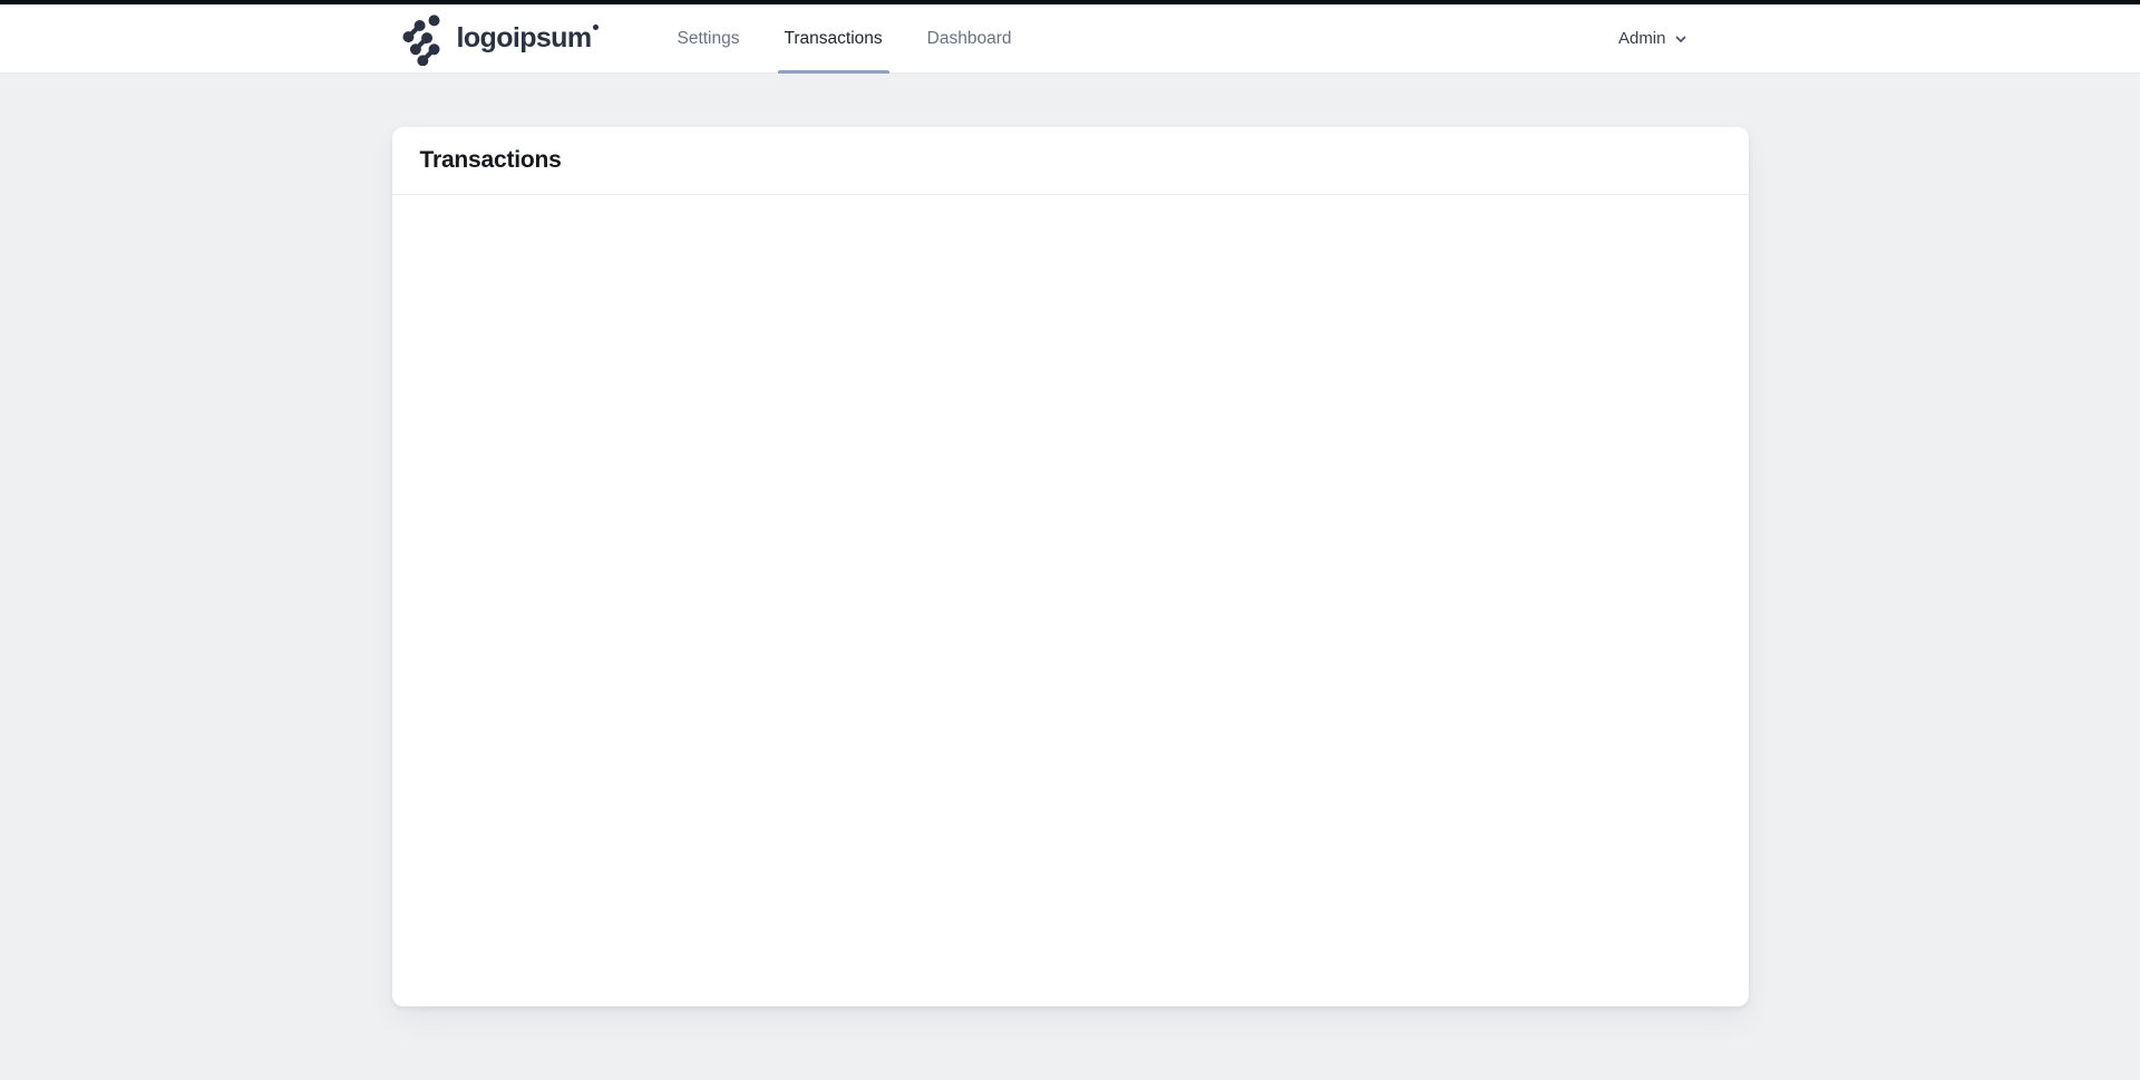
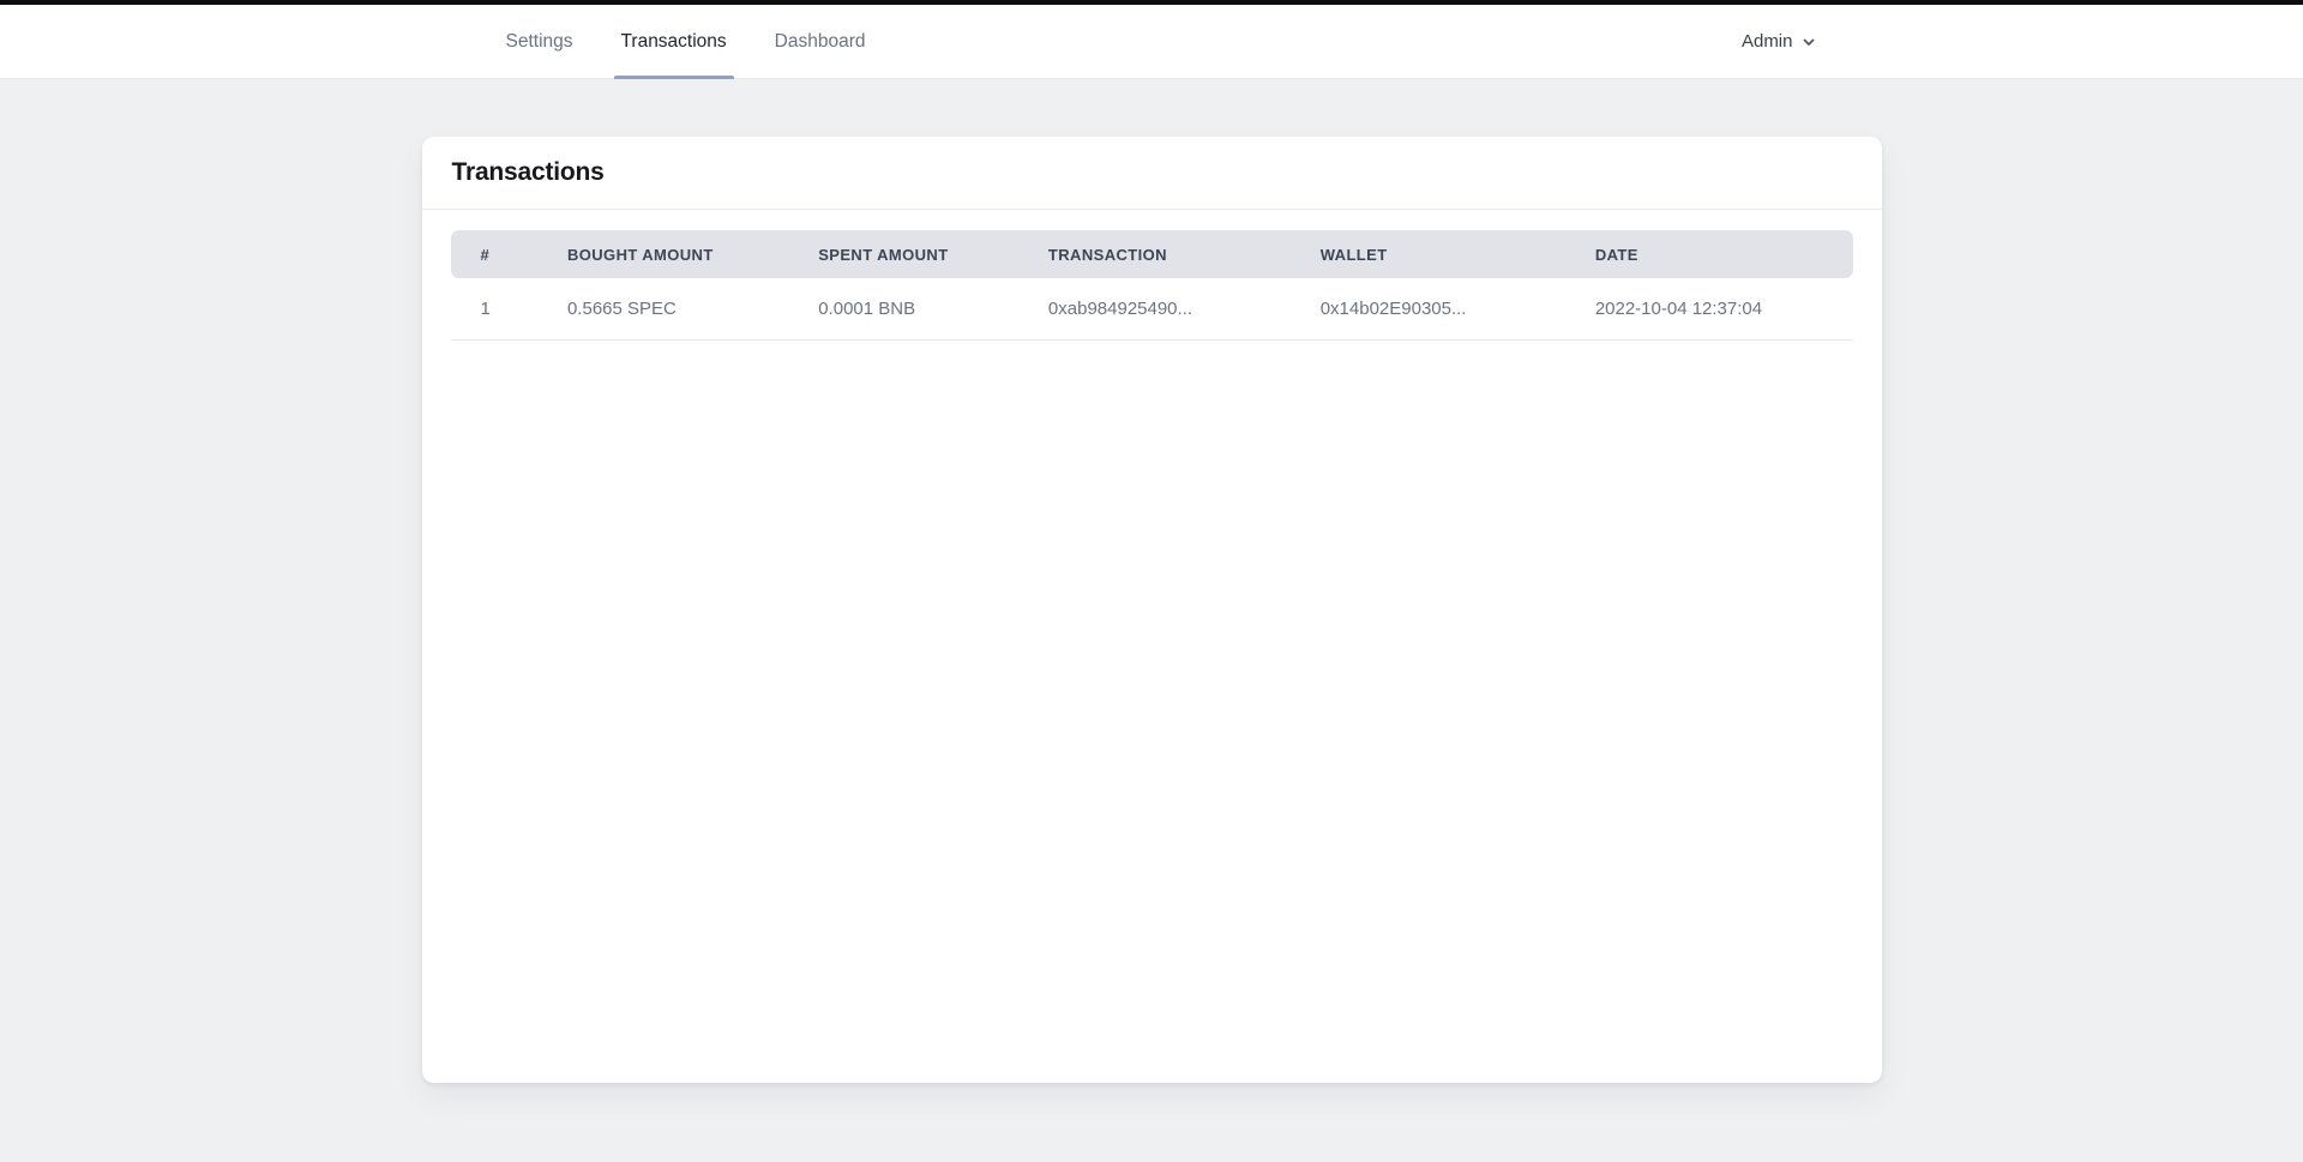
- logoipsum
  Settings
  Transactions
  Dashboard
  Admin
  Transactions
+ #	BOUGHT AMOUNT	SPENT AMOUNT	TRANSACTION	WALLET	DATE
+ 1	0.5665 SPEC	0.0001 BNB	0xab984925490...	0x14b02E90305...	2022-10-04 12:37:04
